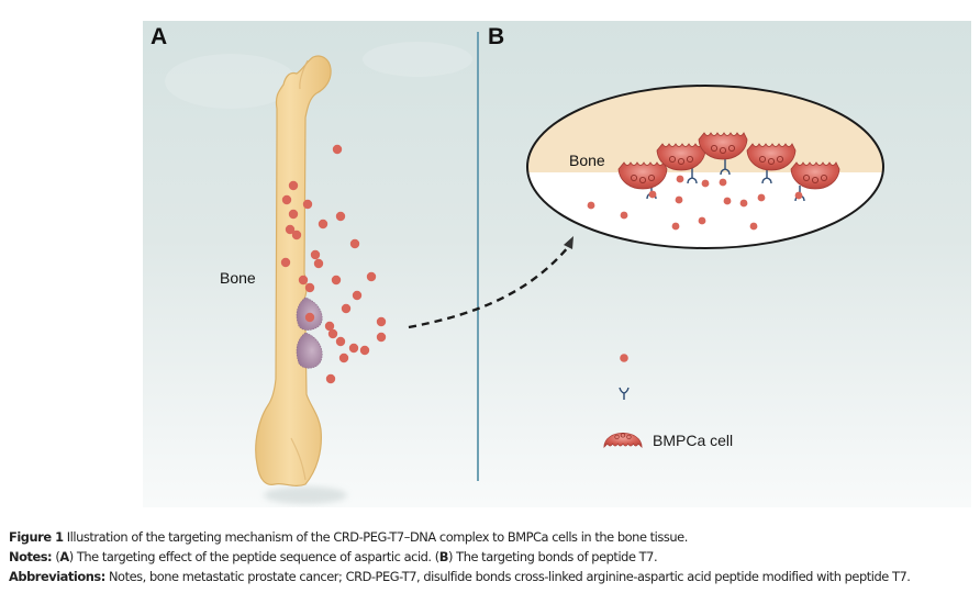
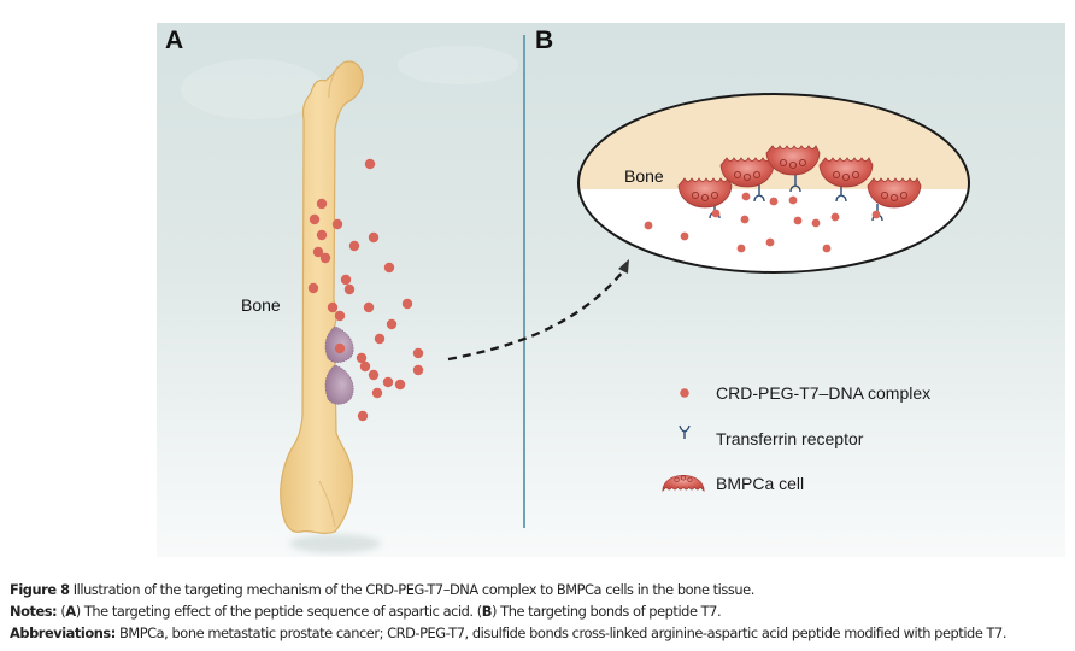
  A
  B
  Bone
  Bone
+ CRD-PEG-T7–DNA complex
+ Transferrin receptor
  BMPCa cell
- Figure 1 Illustration of the targeting mechanism of the CRD-PEG-T7–DNA complex to BMPCa cells in the bone tissue.
+ Figure 8 Illustration of the targeting mechanism of the CRD-PEG-T7–DNA complex to BMPCa cells in the bone tissue.
  Notes: (A) The targeting effect of the peptide sequence of aspartic acid. (B) The targeting bonds of peptide T7.
- Abbreviations: Notes, bone metastatic prostate cancer; CRD-PEG-T7, disulfide bonds cross-linked arginine-aspartic acid peptide modified with peptide T7.
+ Abbreviations: BMPCa, bone metastatic prostate cancer; CRD-PEG-T7, disulfide bonds cross-linked arginine-aspartic acid peptide modified with peptide T7.
